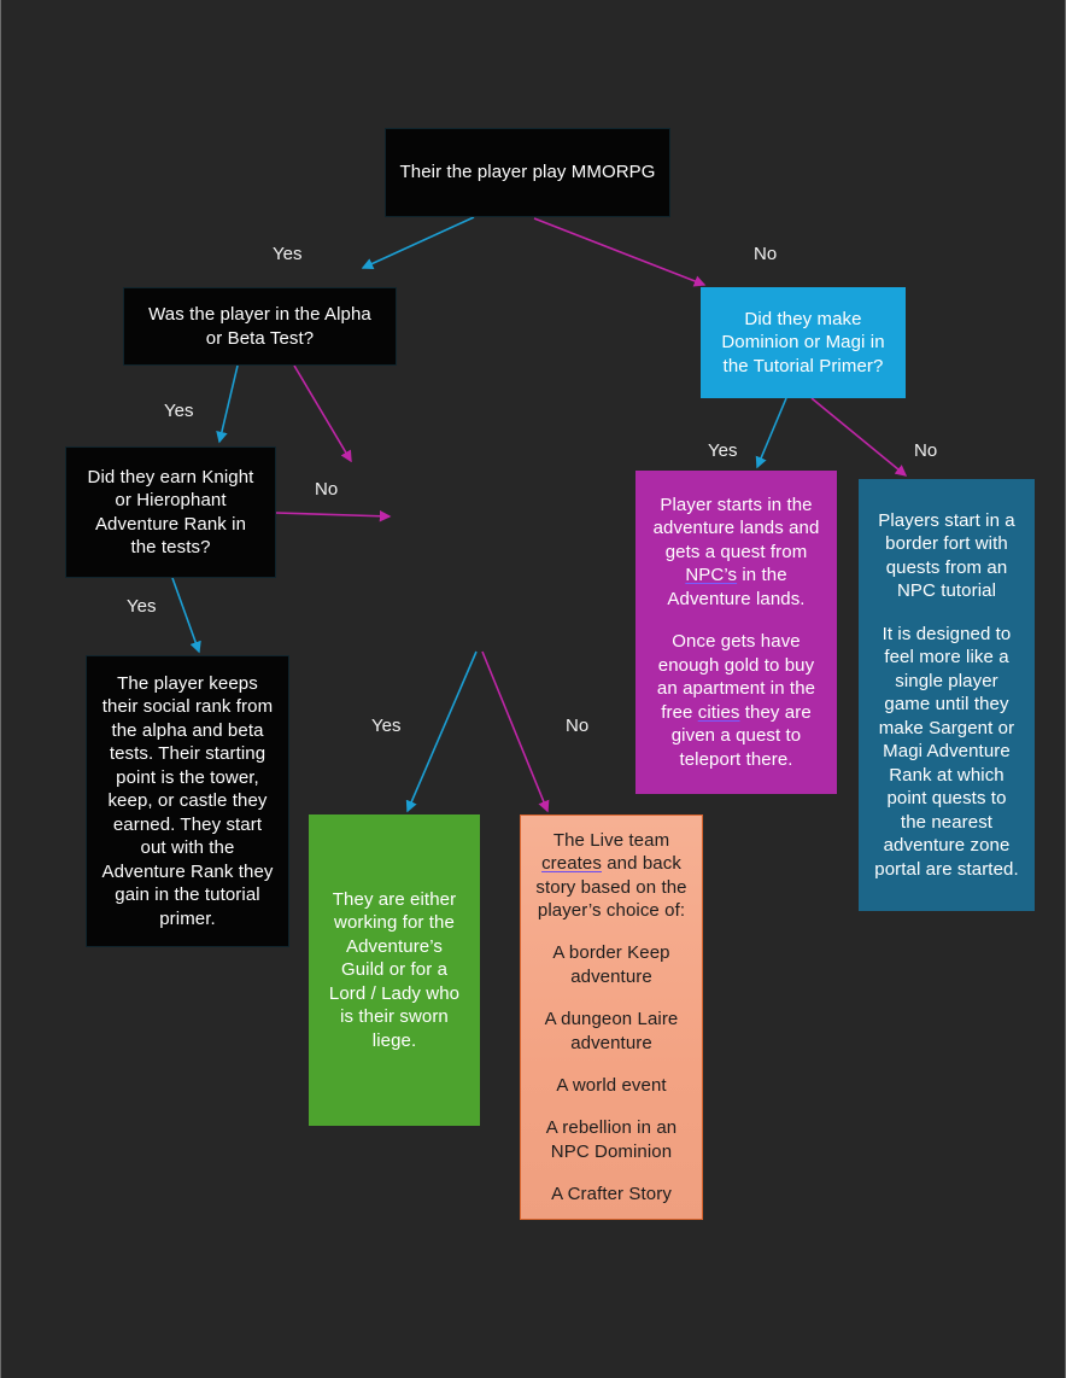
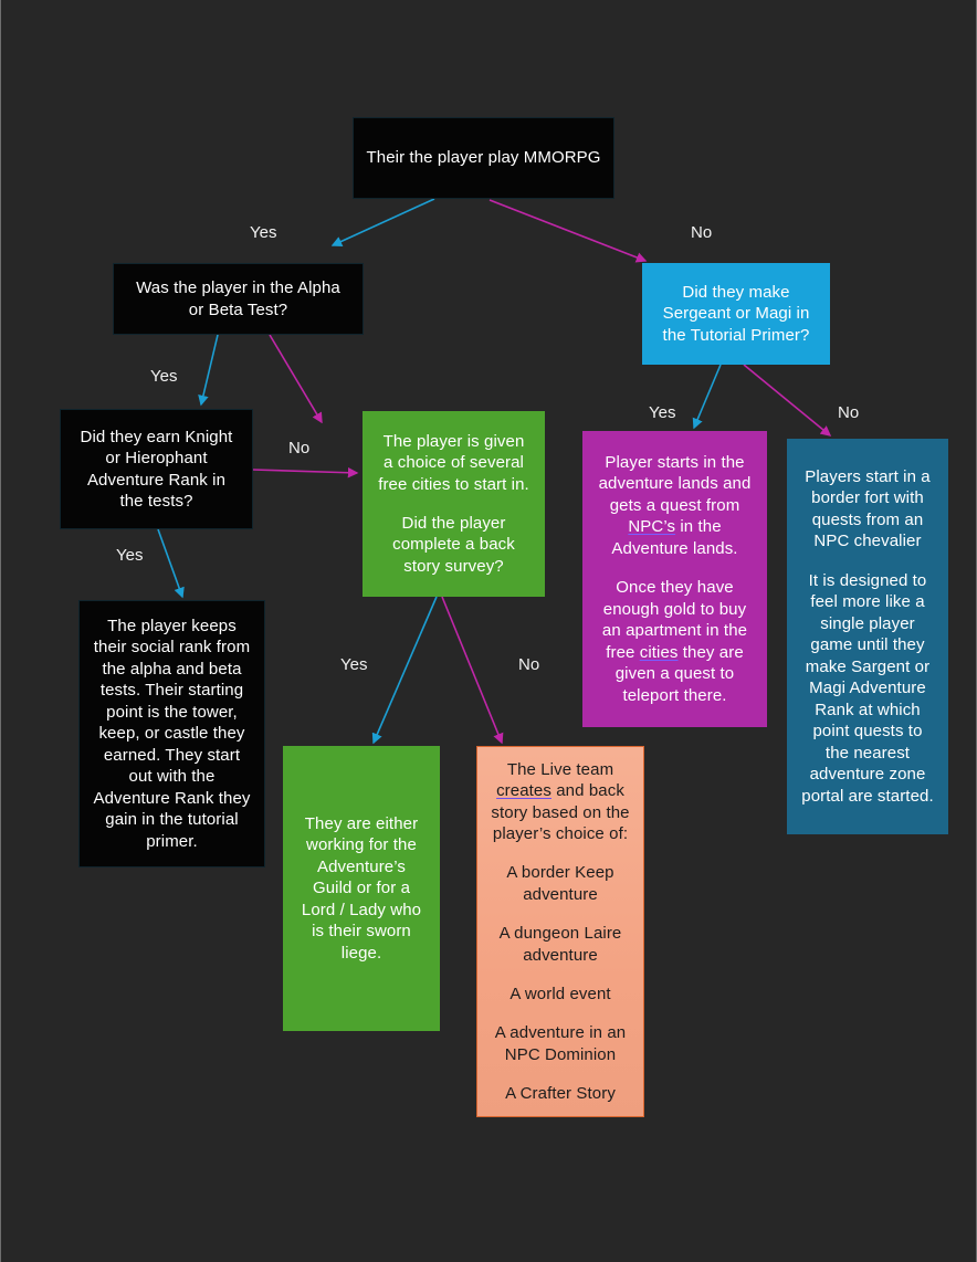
  Yes
  No
  Yes
  No
  Yes
  Yes
  No
  Yes
  No
  Their the player play MMORPG
  Was the player in the Alpha or Beta Test?
- Did they make Dominion or Magi in the Tutorial Primer?
+ Did they make Sergeant or Magi in the Tutorial Primer?
  Did they earn Knight or Hierophant Adventure Rank in the tests?
  The player keeps their social rank from the alpha and beta tests. Their starting point is the tower, keep, or castle they earned. They start out with the Adventure Rank they gain in the tutorial primer.
+ The player is given a choice of several free cities to start in.
+ Did the player complete a back story survey?
  They are either working for the Adventure’s Guild or for a Lord / Lady who is their sworn liege.
  The Live team creates and back story based on the player’s choice of:
  A border Keep adventure
  A dungeon Laire adventure
  A world event
- A rebellion in an NPC Dominion
+ A adventure in an NPC Dominion
  A Crafter Story
  Player starts in the adventure lands and gets a quest from NPC’s in the Adventure lands.
- Once gets have enough gold to buy an apartment in the free cities they are given a quest to teleport there.
+ Once they have enough gold to buy an apartment in the free cities they are given a quest to teleport there.
- Players start in a border fort with quests from an NPC tutorial
+ Players start in a border fort with quests from an NPC chevalier
  It is designed to feel more like a single player game until they make Sargent or Magi Adventure Rank at which point quests to the nearest adventure zone portal are started.
